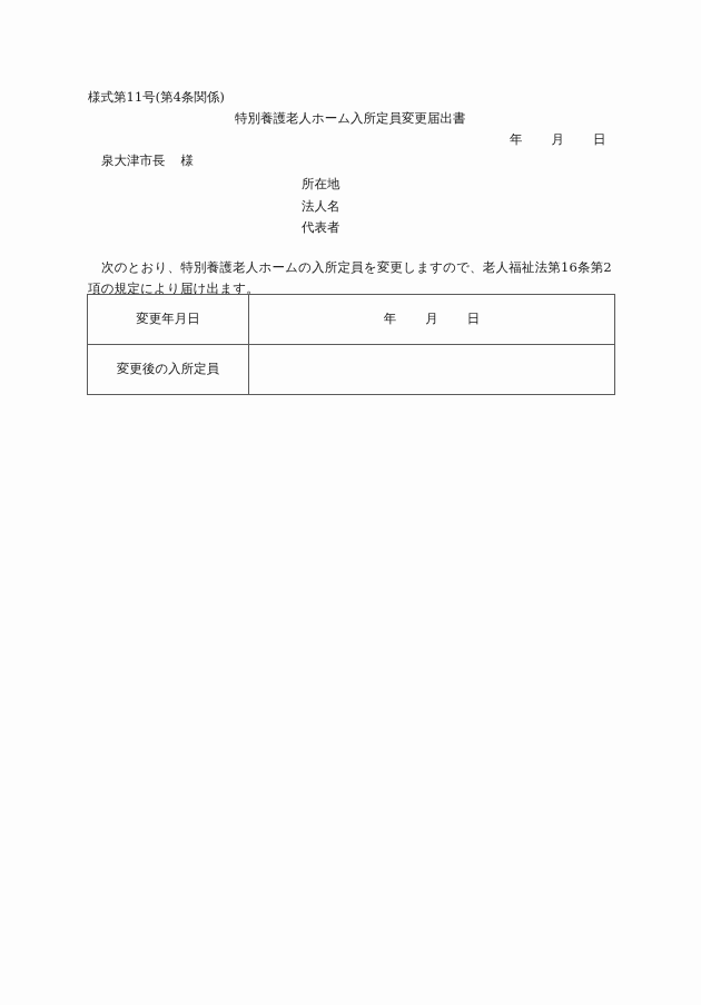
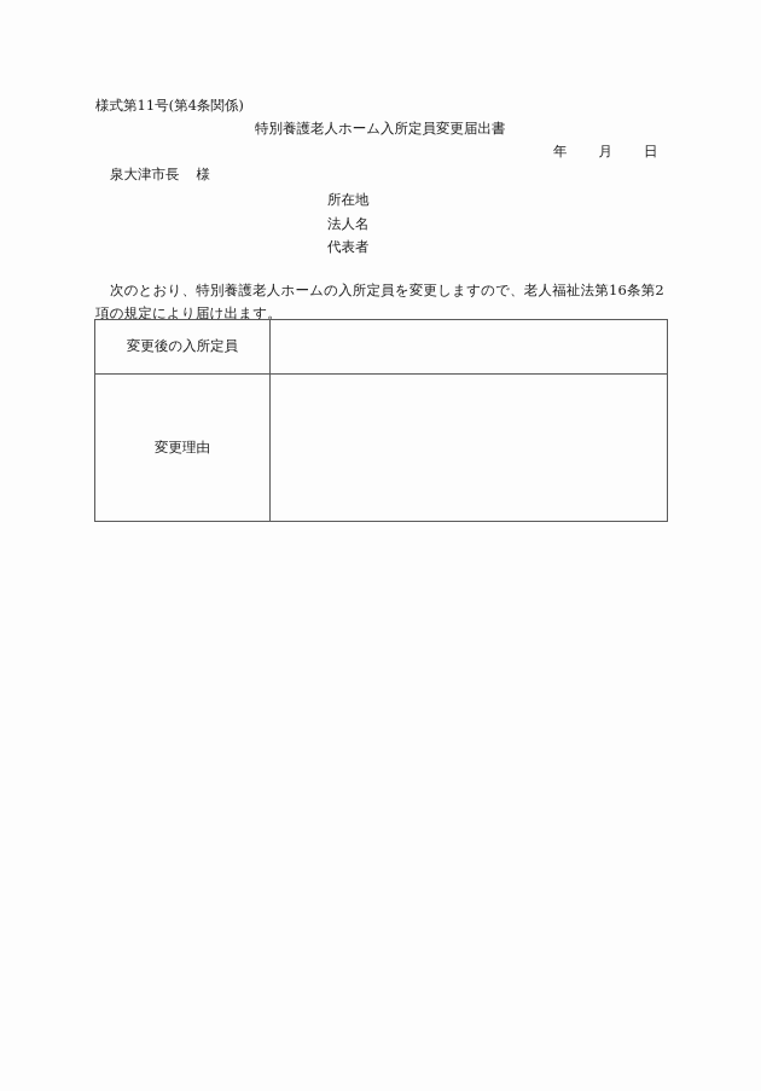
  様式第11号(第4条関係)
  特別養護老人ホーム入所定員変更届出書
  年 月 日
  泉大津市長 様
  所在地
  法人名
  代表者
  次のとおり、特別養護老人ホームの入所定員を変更しますので、老人福祉法第16条第2項の規定により届け出ます。
- 変更年月日	年 月 日
  変更後の入所定員
+ 変更理由
